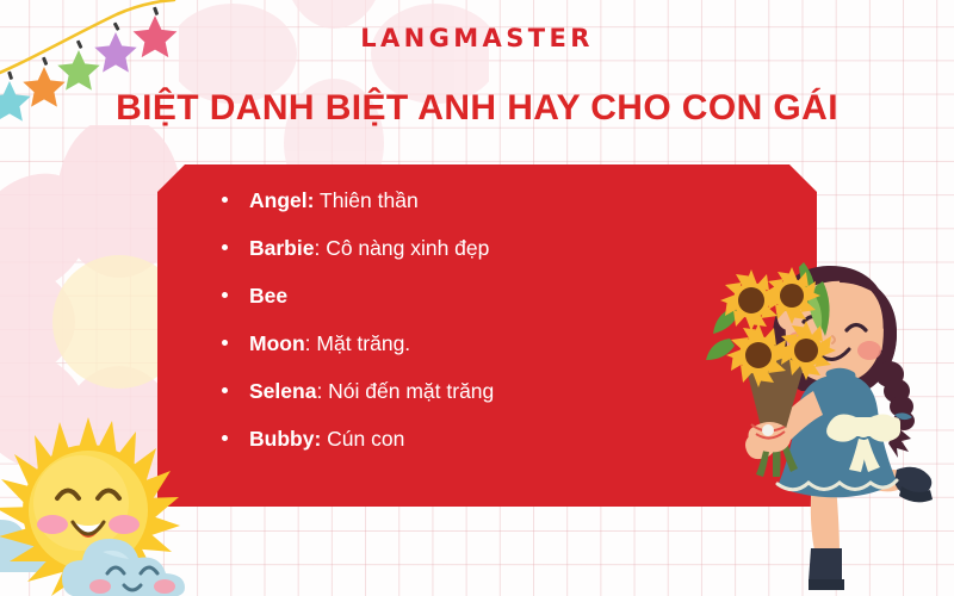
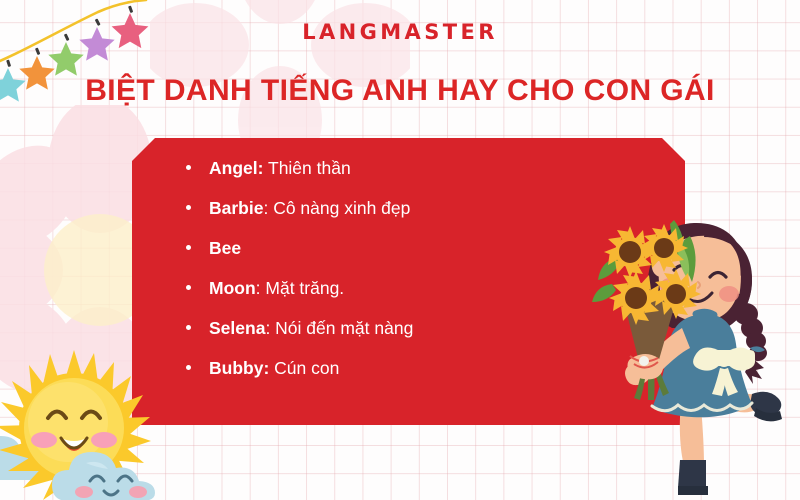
  LANGMASTER
- BIỆT DANH BIỆT ANH HAY CHO CON GÁI
+ BIỆT DANH TIẾNG ANH HAY CHO CON GÁI
  Angel:
  Thiên thần
  Barbie
  : Cô nàng xinh đẹp
  Bee
  Moon
  : Mặt trăng.
  Selena
- : Nói đến mặt trăng
+ : Nói đến mặt nàng
  Bubby:
  Cún con
